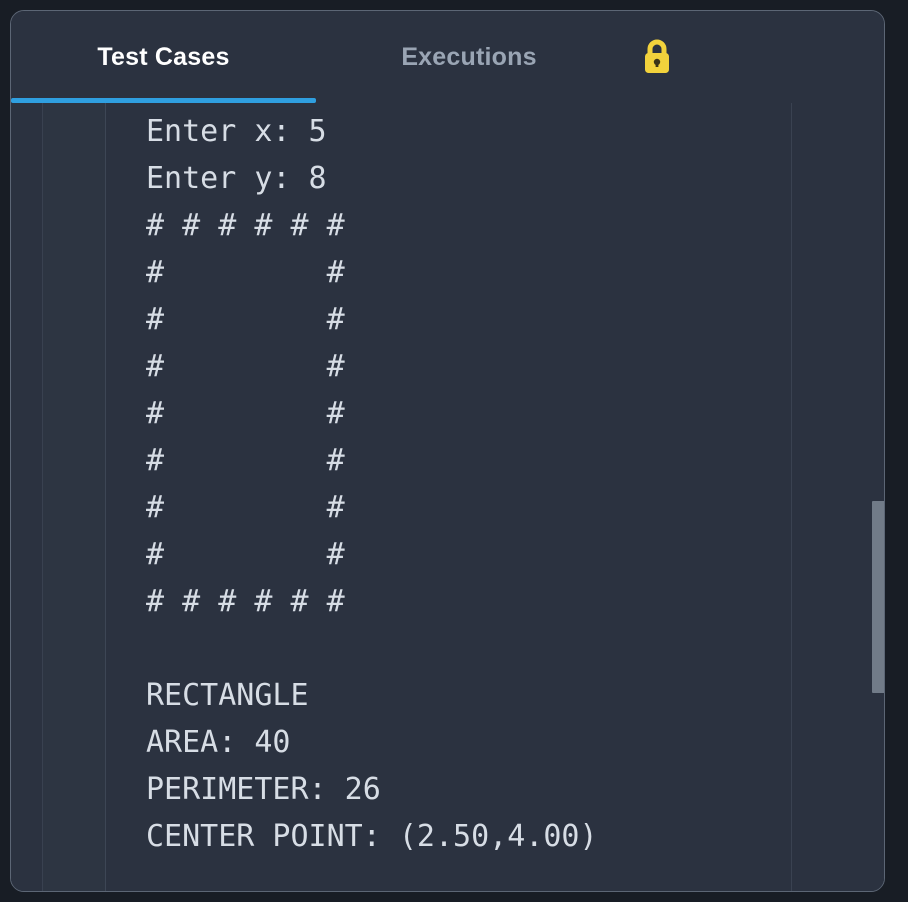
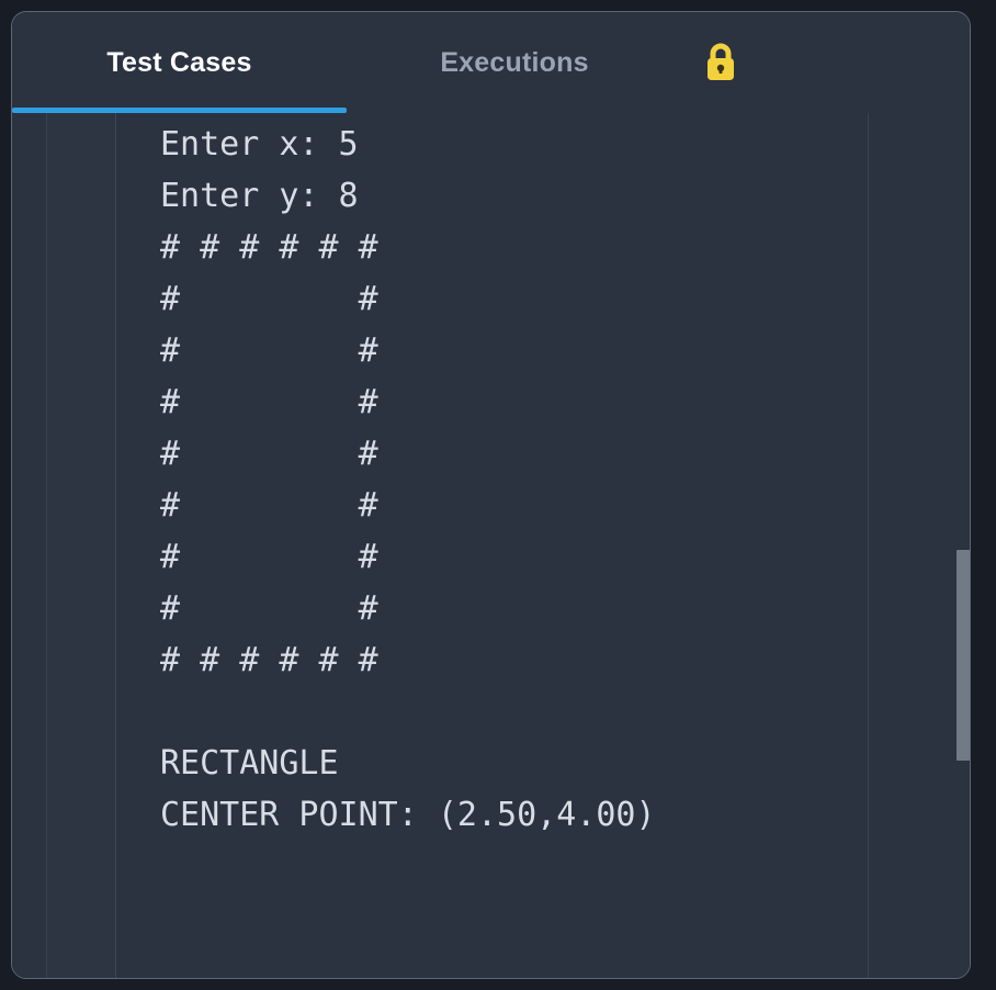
  Test Cases
  Executions
  Enter x: 5
  Enter y: 8
  # # # # # #
  # #
  # #
  # #
  # #
  # #
  # #
  # #
  # # # # # #
  RECTANGLE
- AREA: 40
- PERIMETER: 26
  CENTER POINT: (2.50,4.00)
